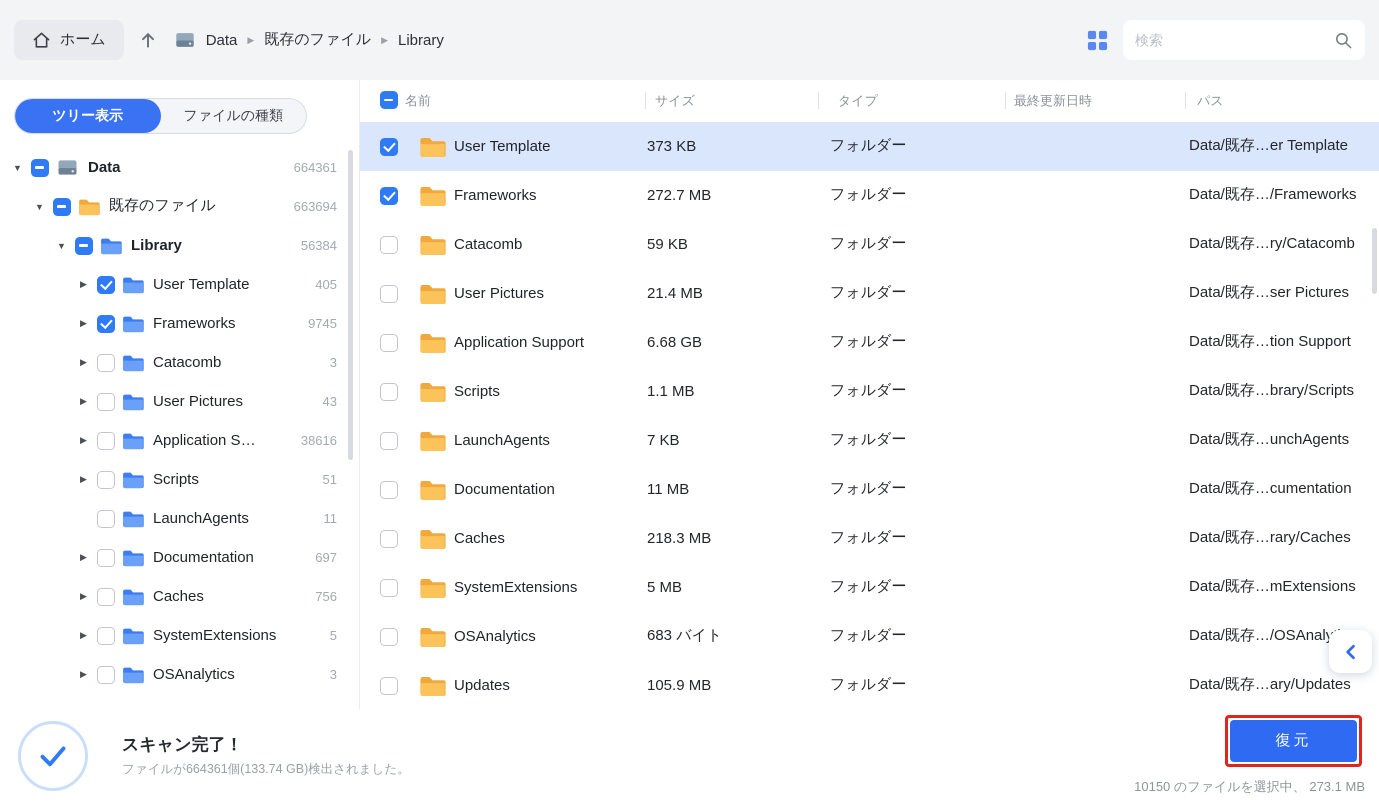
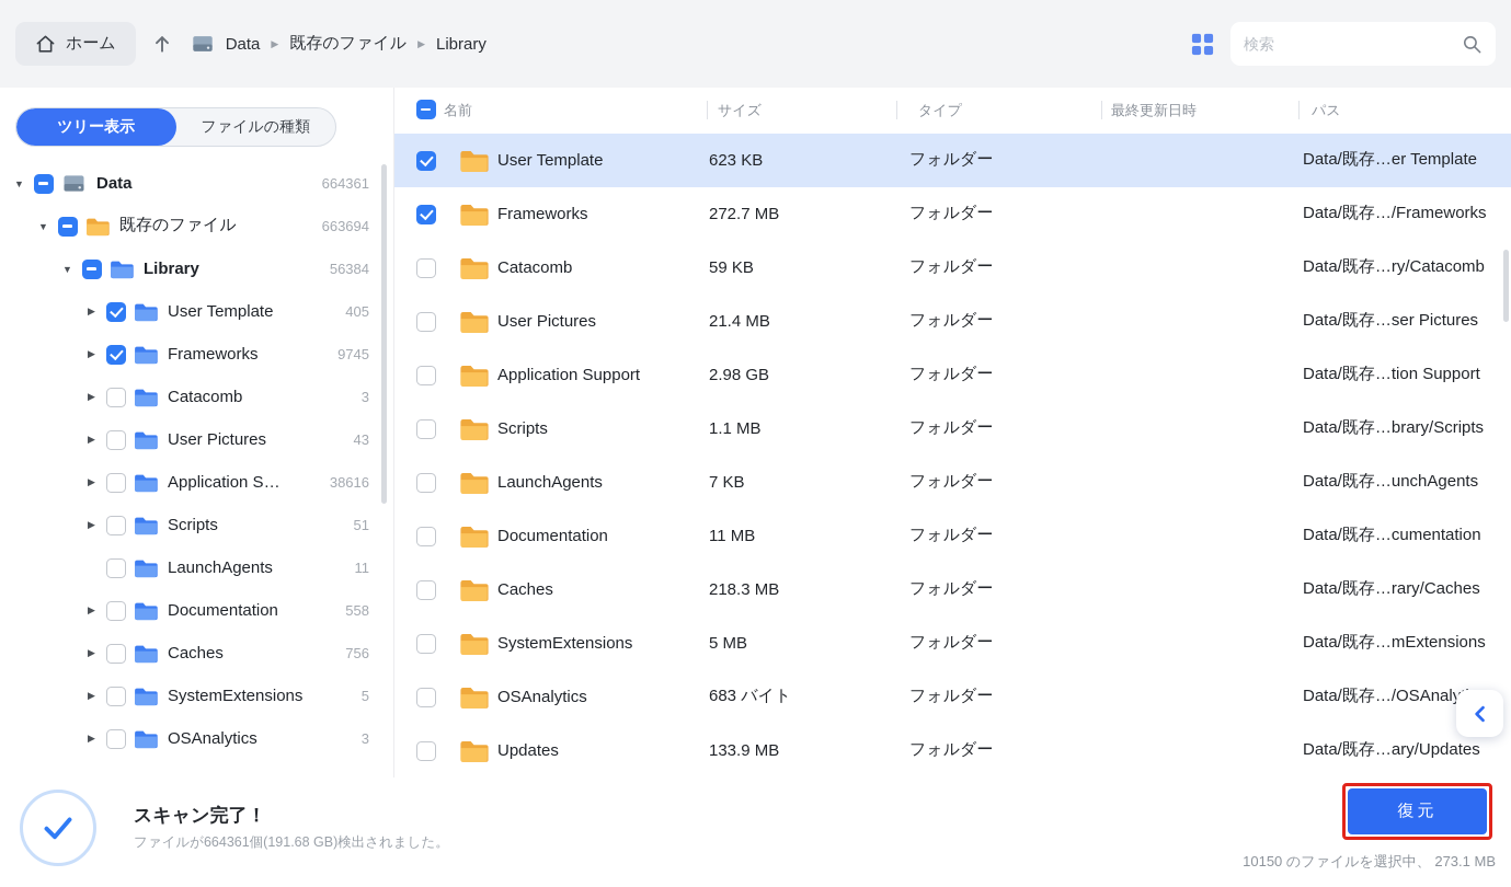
  ホーム
  Data
  ▶
  既存のファイル
  ▶
  Library
  検索
  ツリー表示
  ファイルの種類
  ▼
  Data
  664361
  ▼
  既存のファイル
  663694
  ▼
  Library
  56384
  ▶
  User Template
  405
  ▶
  Frameworks
  9745
  ▶
  Catacomb
  3
  ▶
  User Pictures
  43
  ▶
  Application Sup
  38616
  ▶
  Scripts
  51
  LaunchAgents
  11
  ▶
  Documentation
- 697
+ 558
  ▶
  Caches
  756
  ▶
  SystemExtensions
  5
  ▶
  OSAnalytics
  3
  名前
  サイズ
  タイプ
  最終更新日時
  パス
  User Template
- 373 KB
+ 623 KB
  フォルダー
  Data/既存…er Template
  Frameworks
  272.7 MB
  フォルダー
  Data/既存…/Frameworks
  Catacomb
  59 KB
  フォルダー
  Data/既存…ry/Catacomb
  User Pictures
  21.4 MB
  フォルダー
  Data/既存…ser Pictures
  Application Support
- 6.68 GB
+ 2.98 GB
  フォルダー
  Data/既存…tion Support
  Scripts
  1.1 MB
  フォルダー
  Data/既存…brary/Scripts
  LaunchAgents
  7 KB
  フォルダー
  Data/既存…unchAgents
  Documentation
  11 MB
  フォルダー
  Data/既存…cumentation
  Caches
  218.3 MB
  フォルダー
  Data/既存…rary/Caches
  SystemExtensions
  5 MB
  フォルダー
  Data/既存…mExtensions
  OSAnalytics
  683 バイト
  フォルダー
  Data/既存…/OSAnal
  Updates
- 105.9 MB
+ 133.9 MB
  フォルダー
  Data/既存…ary/Updates
  スキャン完了！
- ファイルが664361個(133.74 GB)検出されました。
+ ファイルが664361個(191.68 GB)検出されました。
  復元
  10150 のファイルを選択中、 273.1 MB
